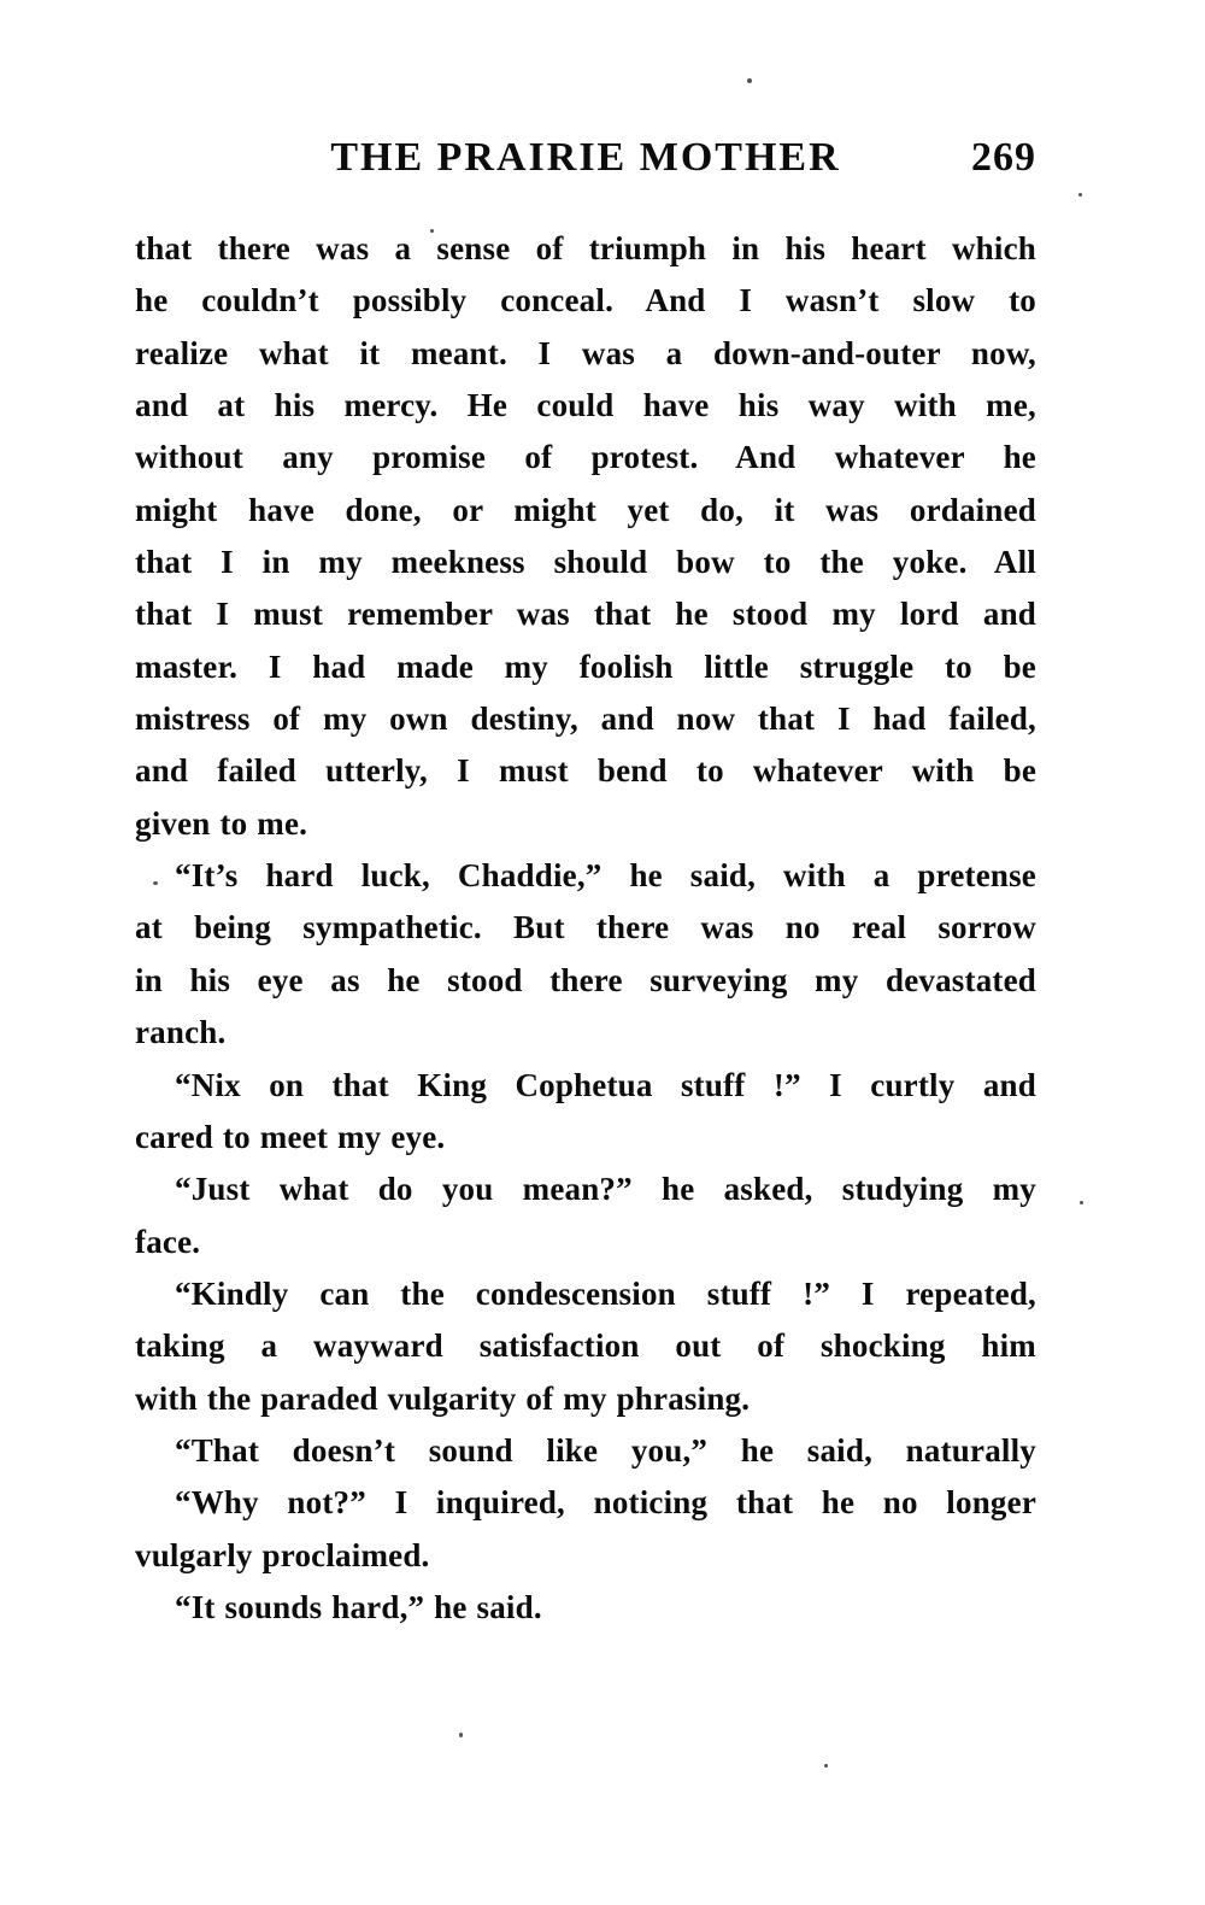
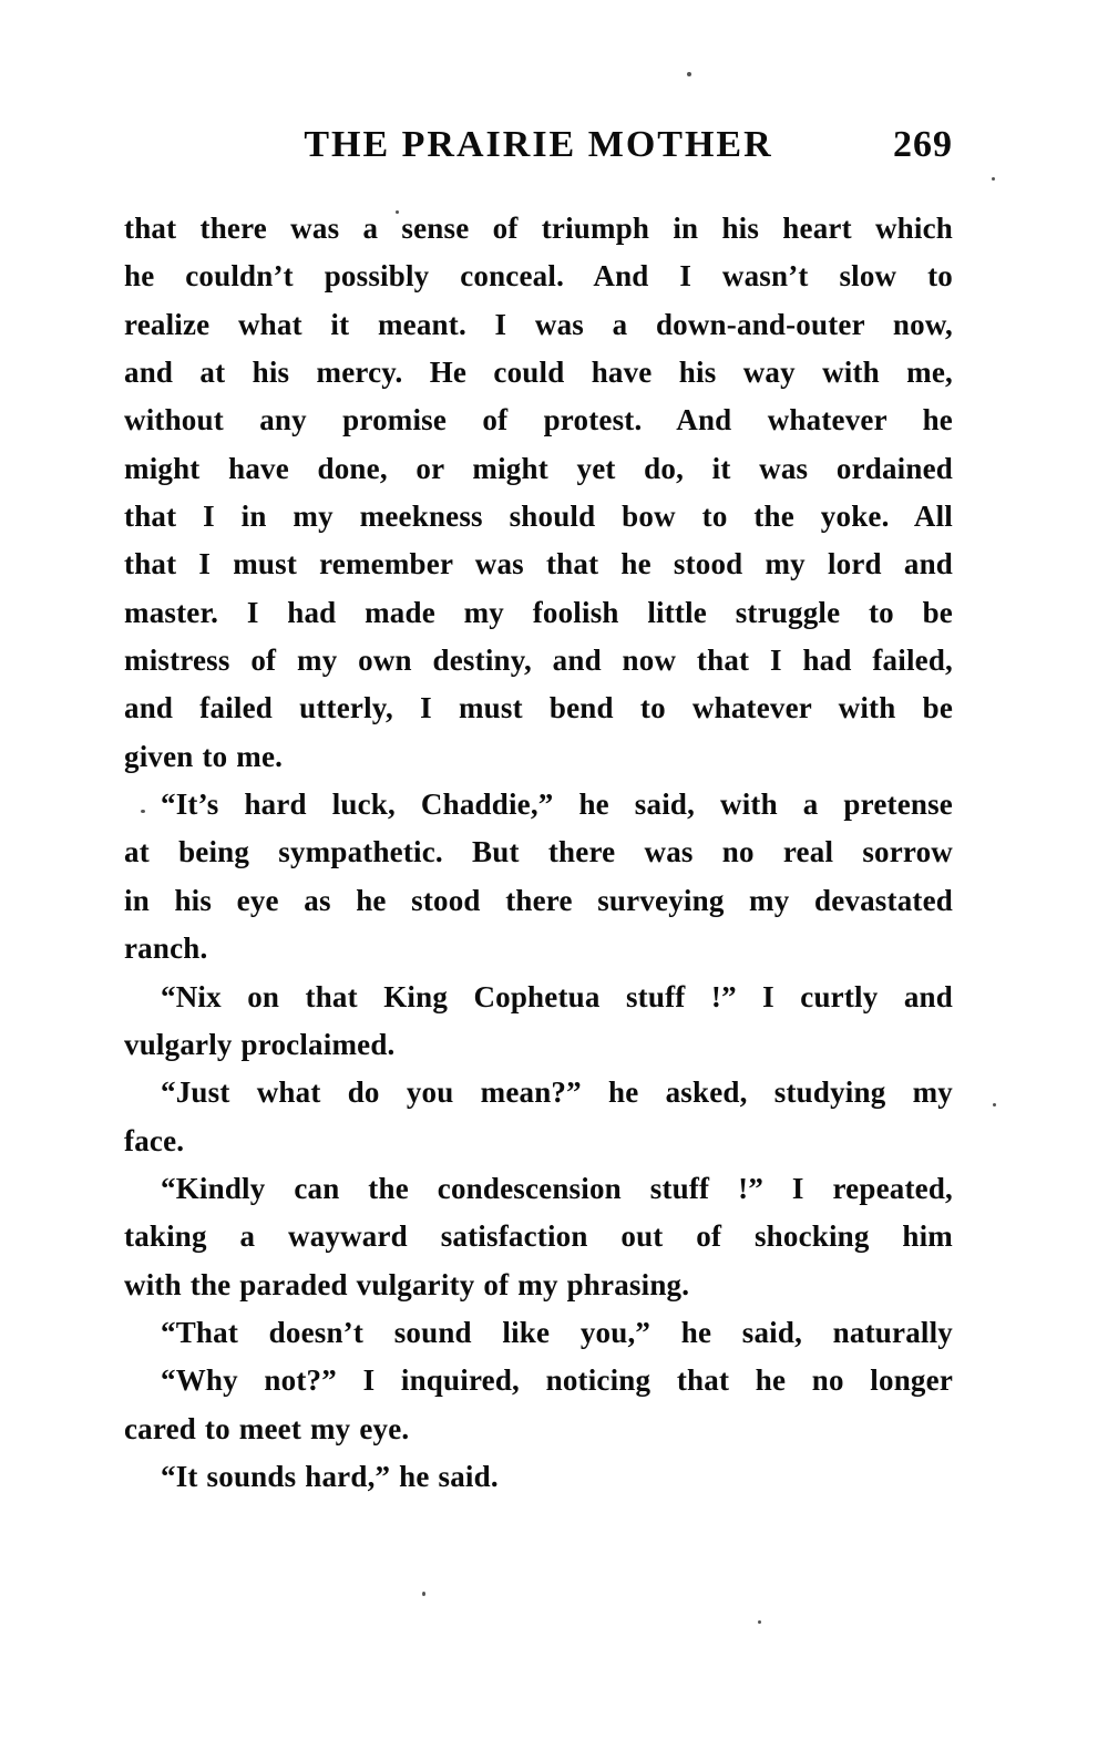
  THE PRAIRIE MOTHER
  269
  that there was a sense of triumph in his heart which
  he couldn’t possibly conceal. And I wasn’t slow to
  realize what it meant. I was a down-and-outer now,
  and at his mercy. He could have his way with me,
  without any promise of protest. And whatever he
  might have done, or might yet do, it was ordained
  that I in my meekness should bow to the yoke. All
  that I must remember was that he stood my lord and
  master. I had made my foolish little struggle to be
  mistress of my own destiny, and now that I had failed,
  and failed utterly, I must bend to whatever with be
  given to me.
  “It’s hard luck, Chaddie,” he said, with a pretense
  at being sympathetic. But there was no real sorrow
  in his eye as he stood there surveying my devastated
  ranch.
  “Nix on that King Cophetua stuff !” I curtly and
- cared to meet my eye.
+ vulgarly proclaimed.
  “Just what do you mean?” he asked, studying my
  face.
  “Kindly can the condescension stuff !” I repeated,
  taking a wayward satisfaction out of shocking him
  with the paraded vulgarity of my phrasing.
  “That doesn’t sound like you,” he said, naturally
  “Why not?” I inquired, noticing that he no longer
- vulgarly proclaimed.
+ cared to meet my eye.
  “It sounds hard,” he said.
